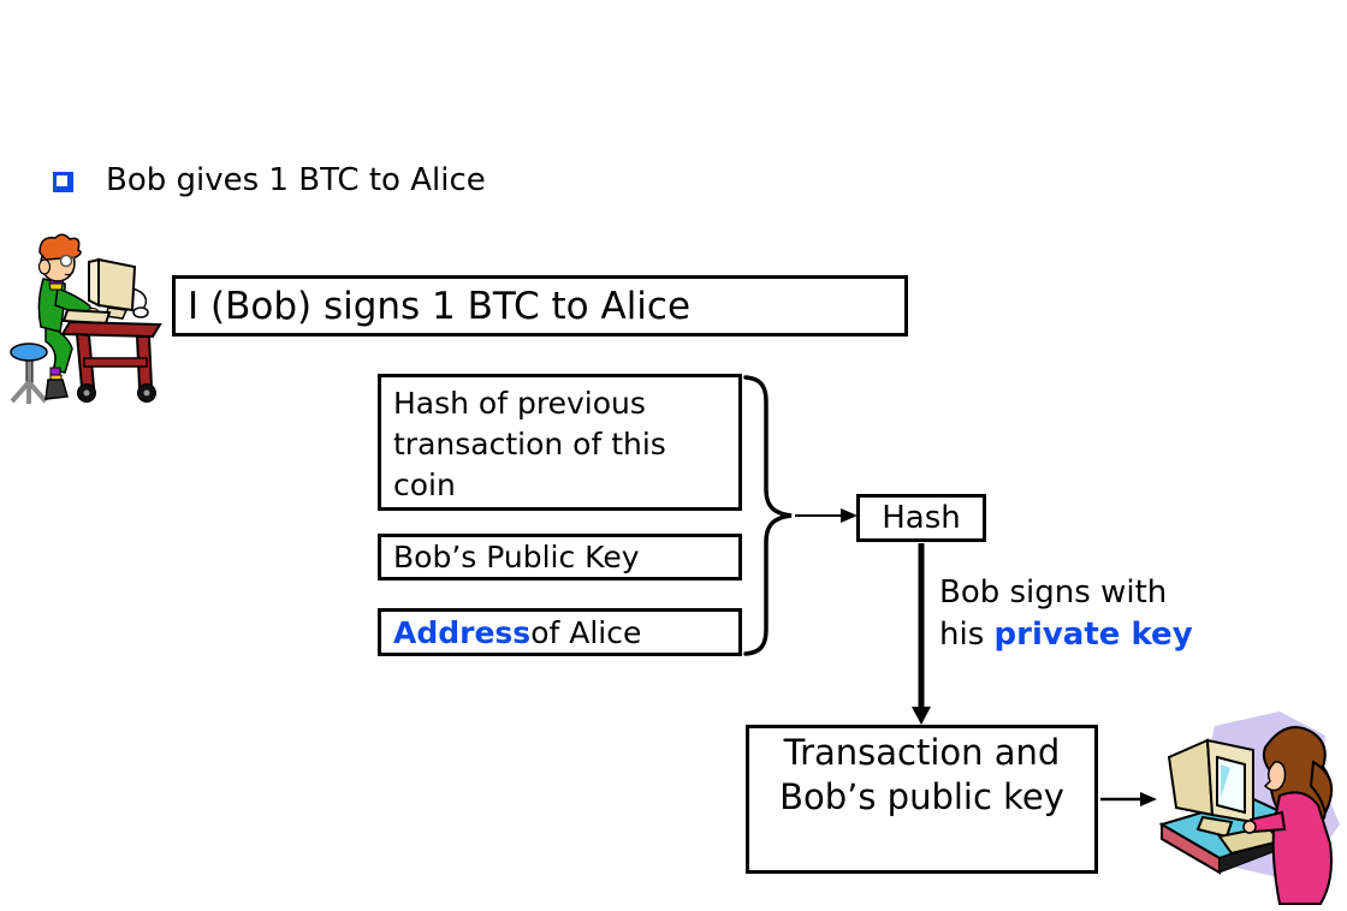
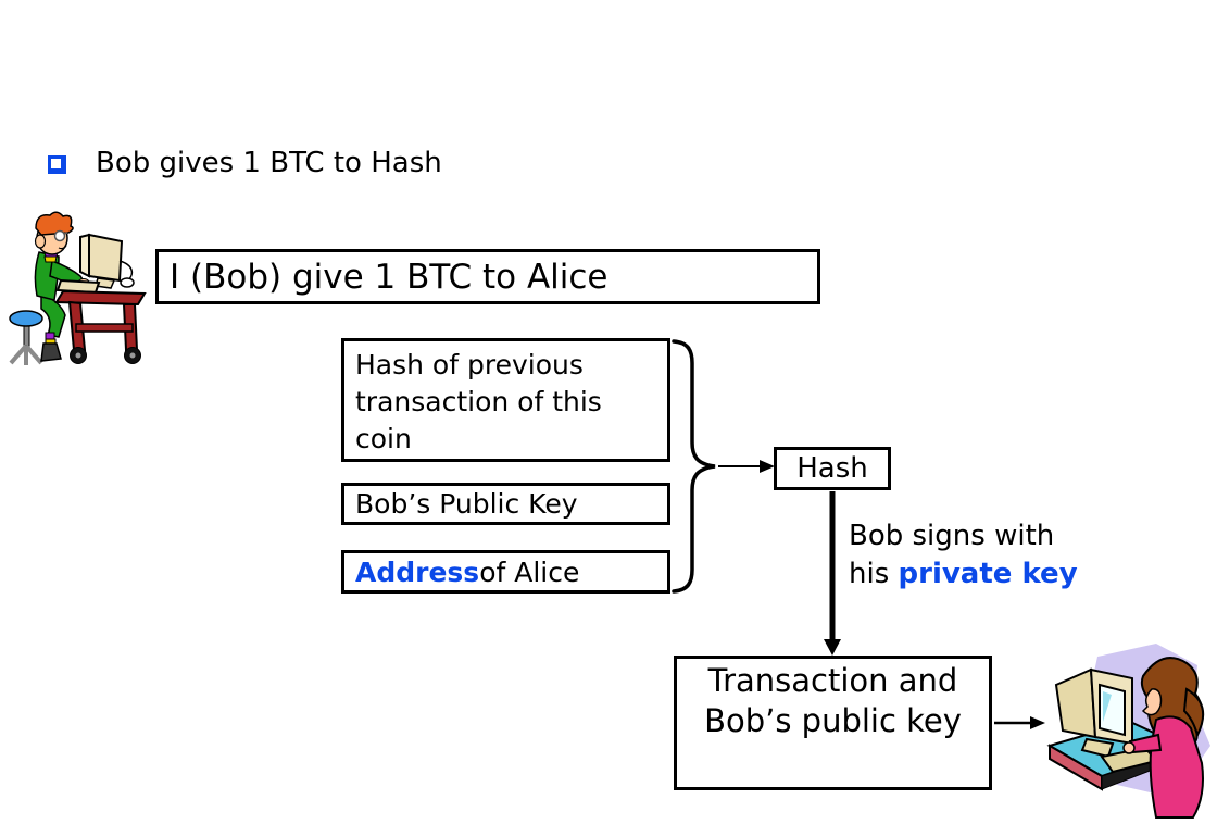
- Bob gives 1 BTC to Alice
+ Bob gives 1 BTC to Hash
- I (Bob) signs 1 BTC to Alice
+ I (Bob) give 1 BTC to Alice
  Hash of previous transaction of this coin
  Bob’s Public Key
  Address
  of Alice
  Hash
  Bob signs with
  his private key
  Transaction and
  Bob’s public key
